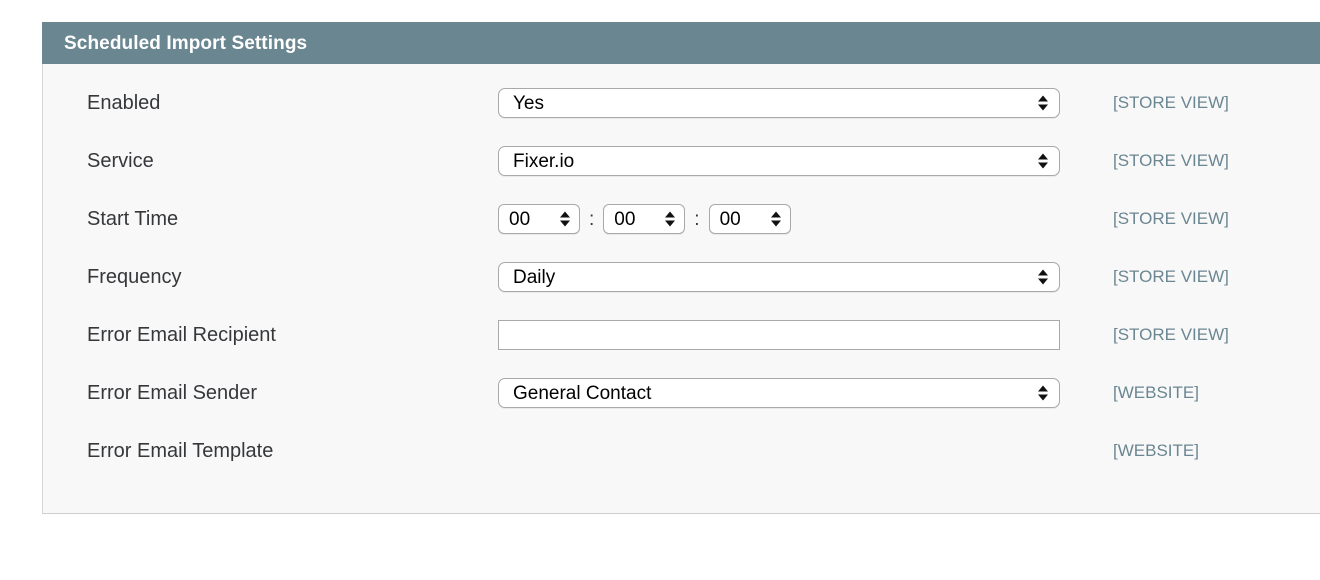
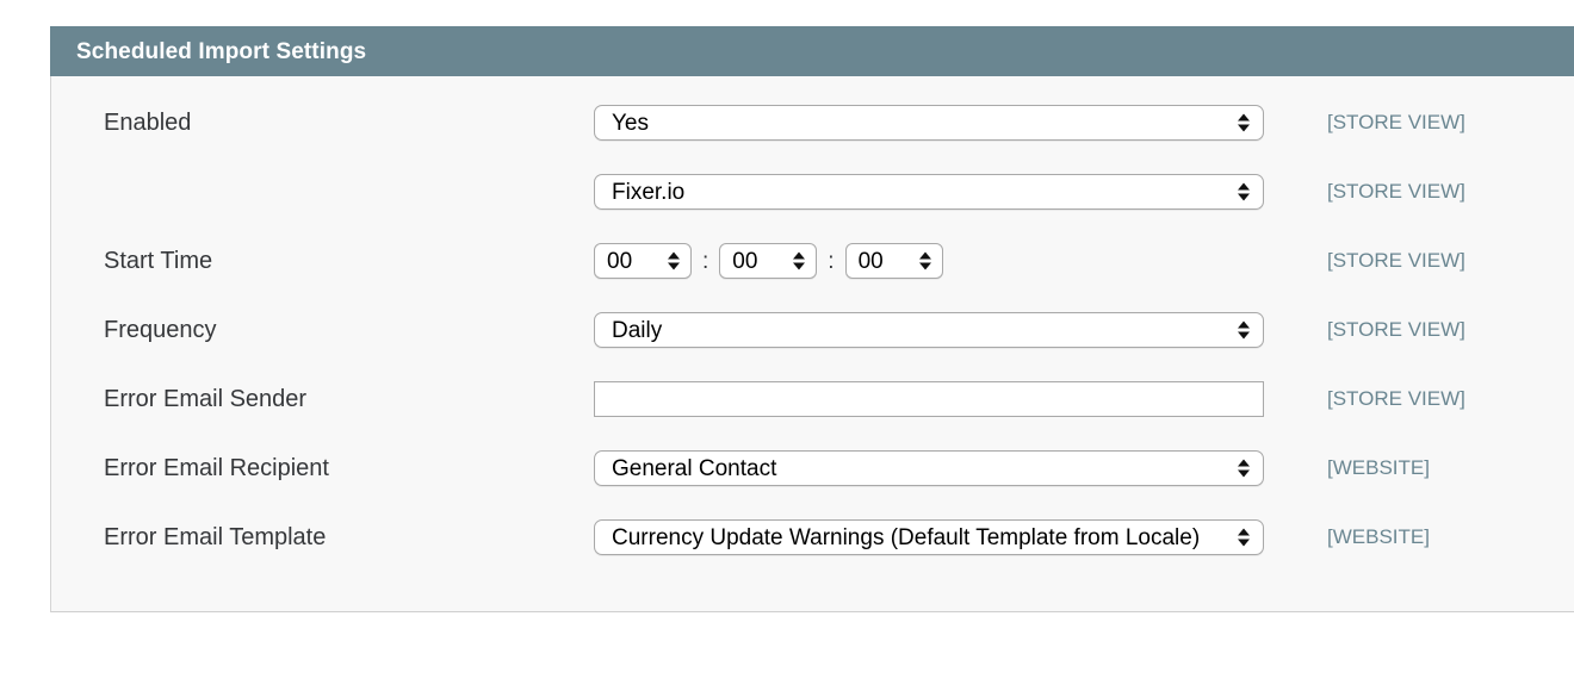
  Scheduled Import Settings
  Enabled
  Yes
  [STORE VIEW]
- Service
  Fixer.io
  [STORE VIEW]
  Start Time
  00
  :
  00
  :
  00
  [STORE VIEW]
  Frequency
  Daily
  [STORE VIEW]
- Error Email Recipient
+ Error Email Sender
  [STORE VIEW]
- Error Email Sender
+ Error Email Recipient
  General Contact
  [WEBSITE]
  Error Email Template
+ Currency Update Warnings (Default Template from Locale)
  [WEBSITE]
